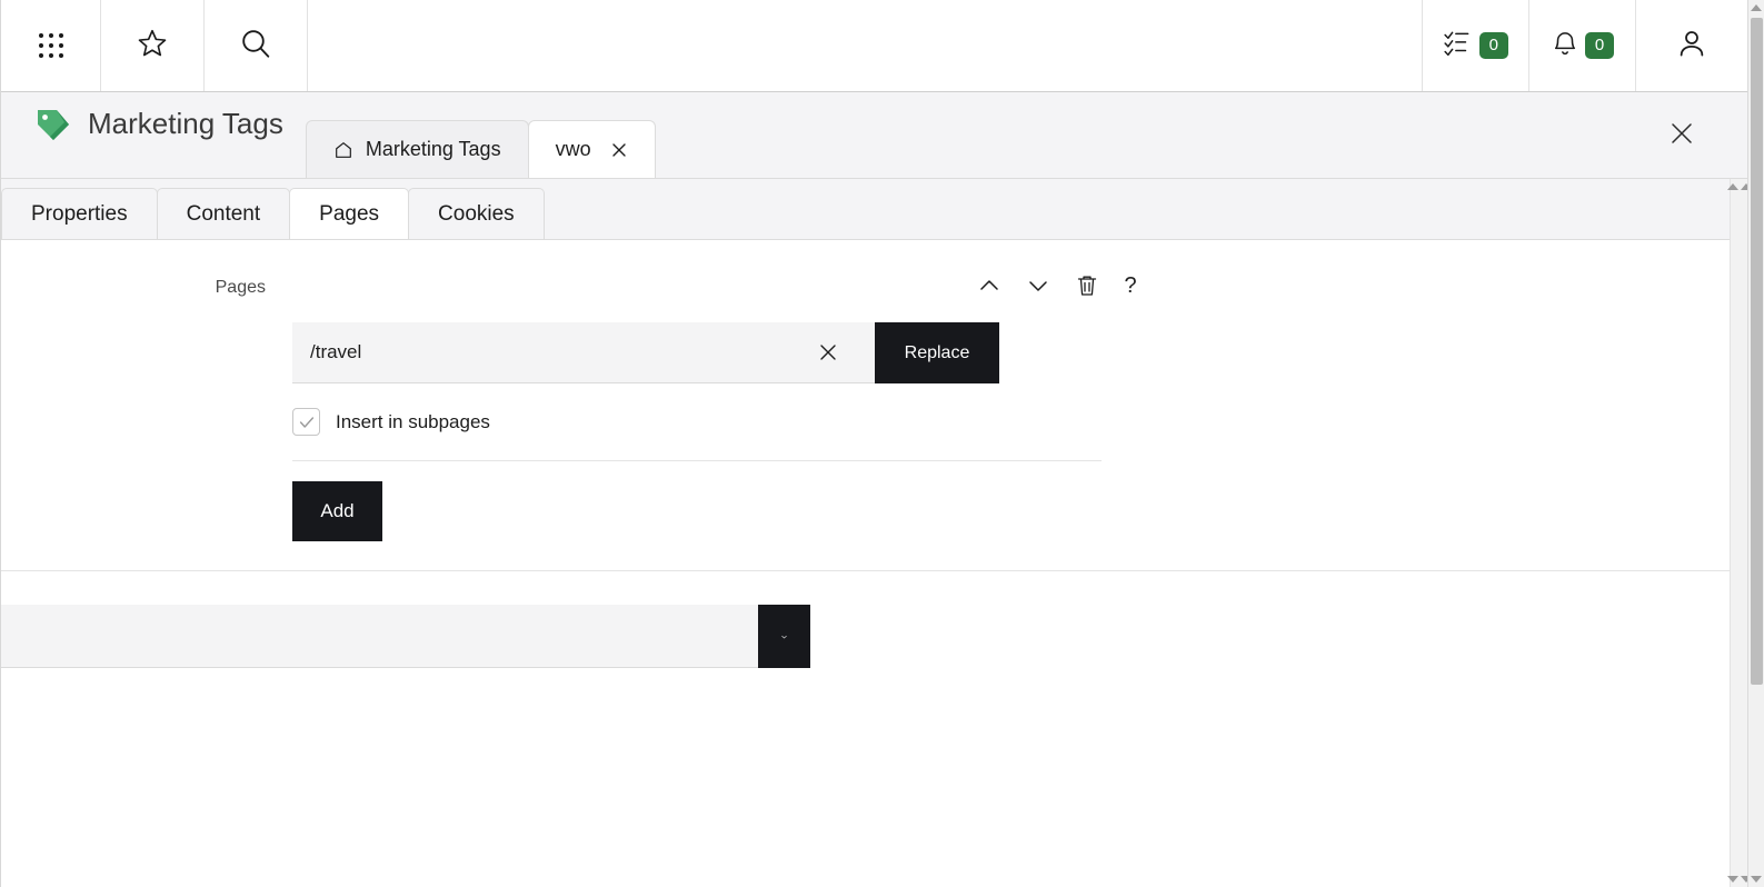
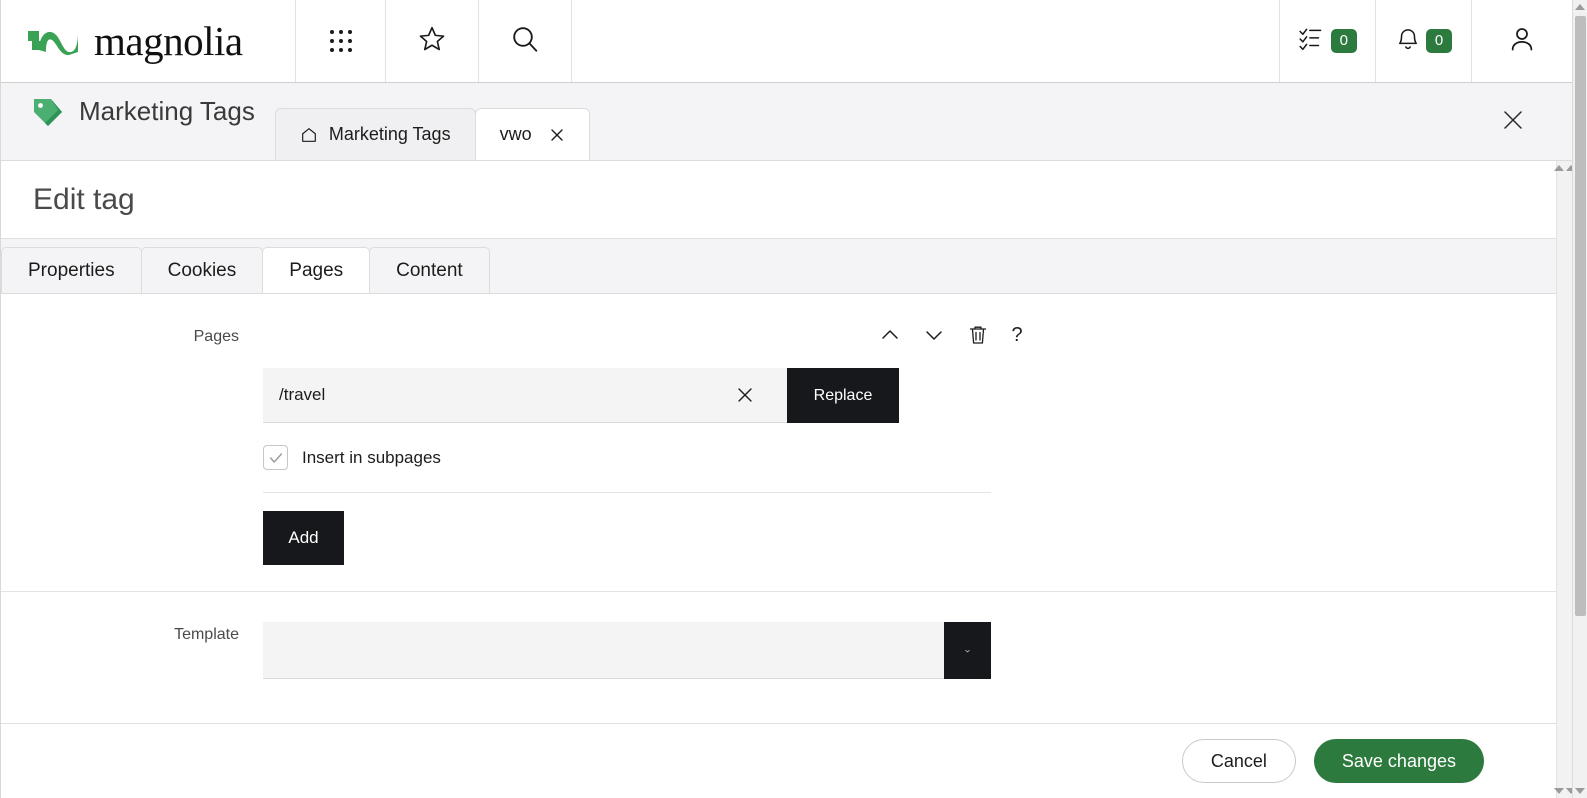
+ magnolia
  0
  0
  Marketing Tags
  Marketing Tags
  vwo
+ Edit tag
  Properties
- Content
+ Cookies
  Pages
- Cookies
+ Content
  Pages
  ?
  /travel
  Replace
  Insert in subpages
  Add
+ Template
+ Cancel
+ Save changes
